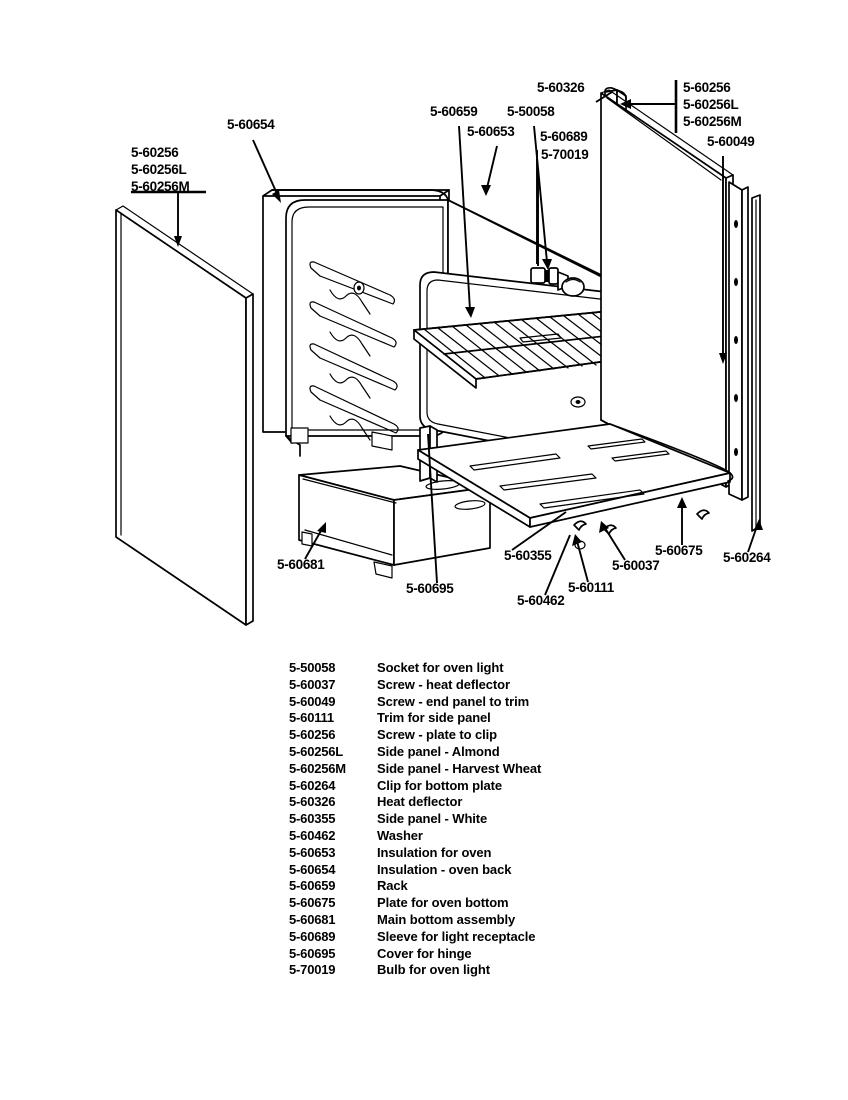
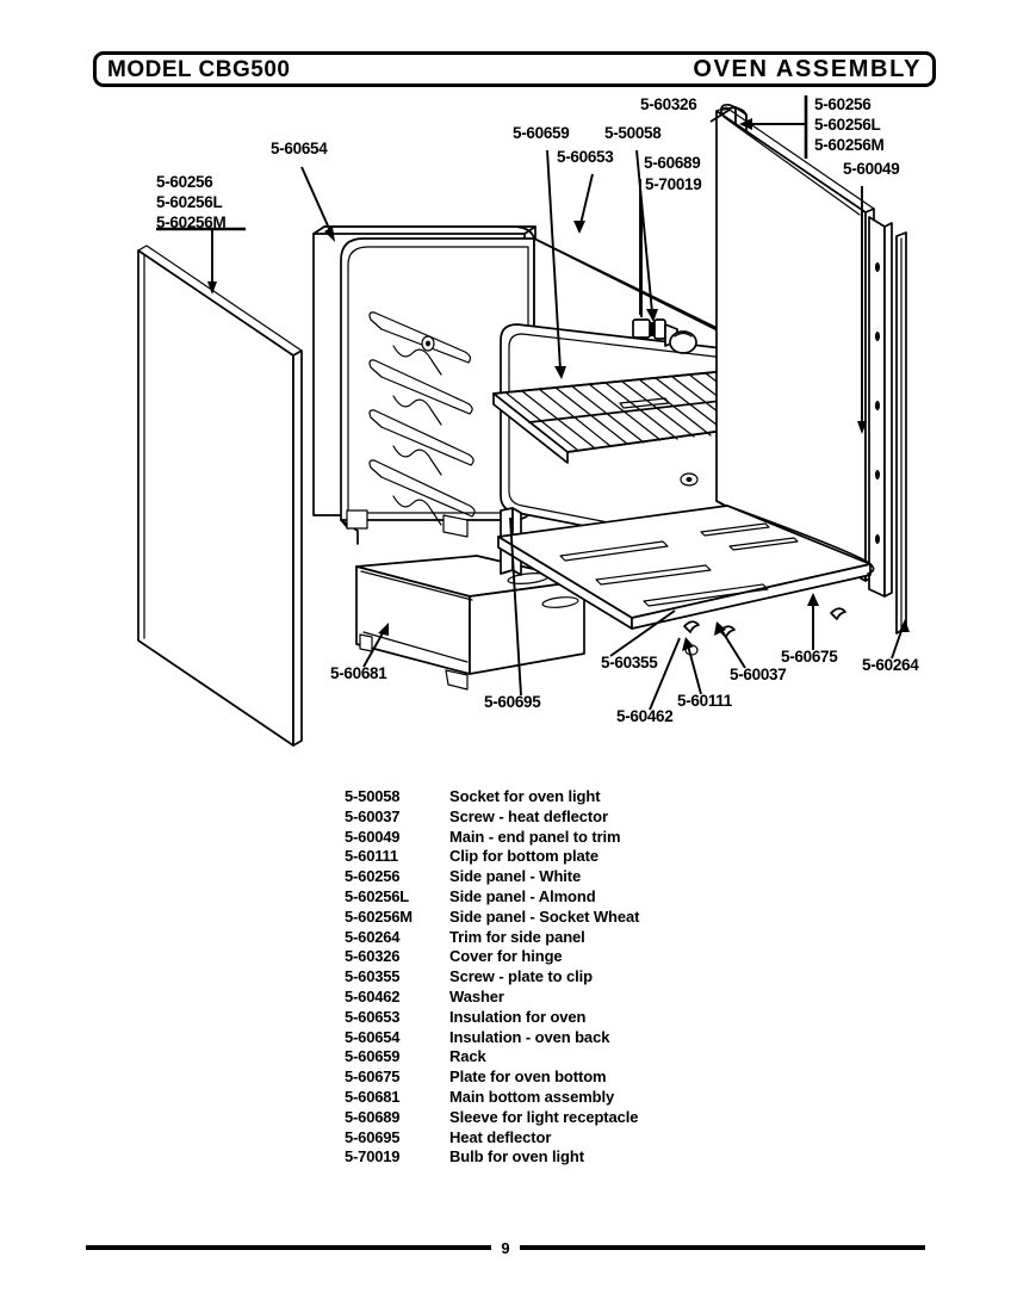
+ MODEL CBG500
+ OVEN ASSEMBLY
  5-60256
  5-60256L
  5-60256M
  5-60654
  5-60659
  5-50058
  5-60653
  5-60689
  5-70019
  5-60326
  5-60256
  5-60256L
  5-60256M
  5-60049
  5-60264
  5-60675
  5-60037
  5-60111
  5-60462
  5-60355
  5-60695
  5-60681
  5-50058
  Socket for oven light
  5-60037
  Screw - heat deflector
  5-60049
- Screw - end panel to trim
+ Main - end panel to trim
  5-60111
- Trim for side panel
+ Clip for bottom plate
  5-60256
- Screw - plate to clip
+ Side panel - White
  5-60256L
  Side panel - Almond
  5-60256M
- Side panel - Harvest Wheat
+ Side panel - Socket Wheat
  5-60264
- Clip for bottom plate
+ Trim for side panel
  5-60326
- Heat deflector
+ Cover for hinge
  5-60355
- Side panel - White
+ Screw - plate to clip
  5-60462
  Washer
  5-60653
  Insulation for oven
  5-60654
  Insulation - oven back
  5-60659
  Rack
  5-60675
  Plate for oven bottom
  5-60681
  Main bottom assembly
  5-60689
  Sleeve for light receptacle
  5-60695
- Cover for hinge
+ Heat deflector
  5-70019
  Bulb for oven light
+ 9
